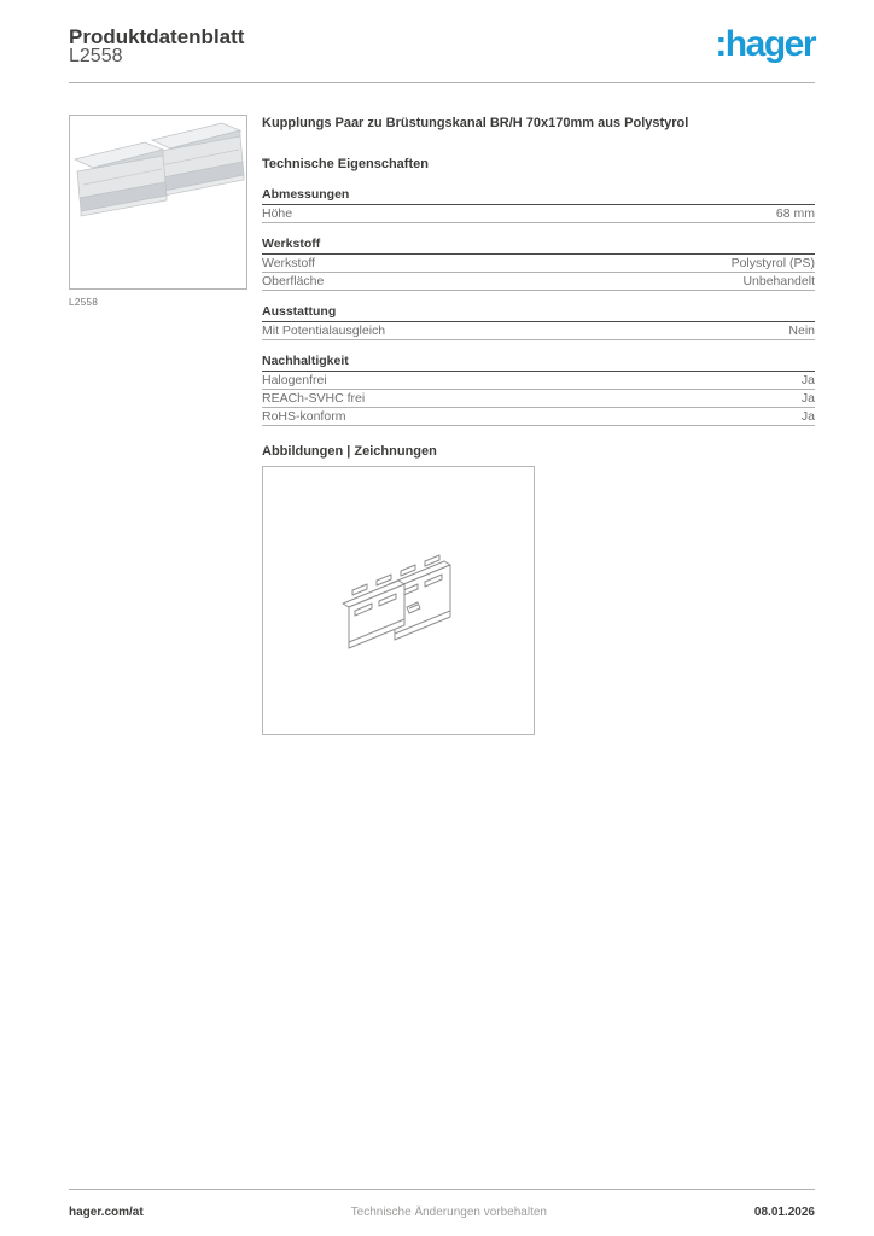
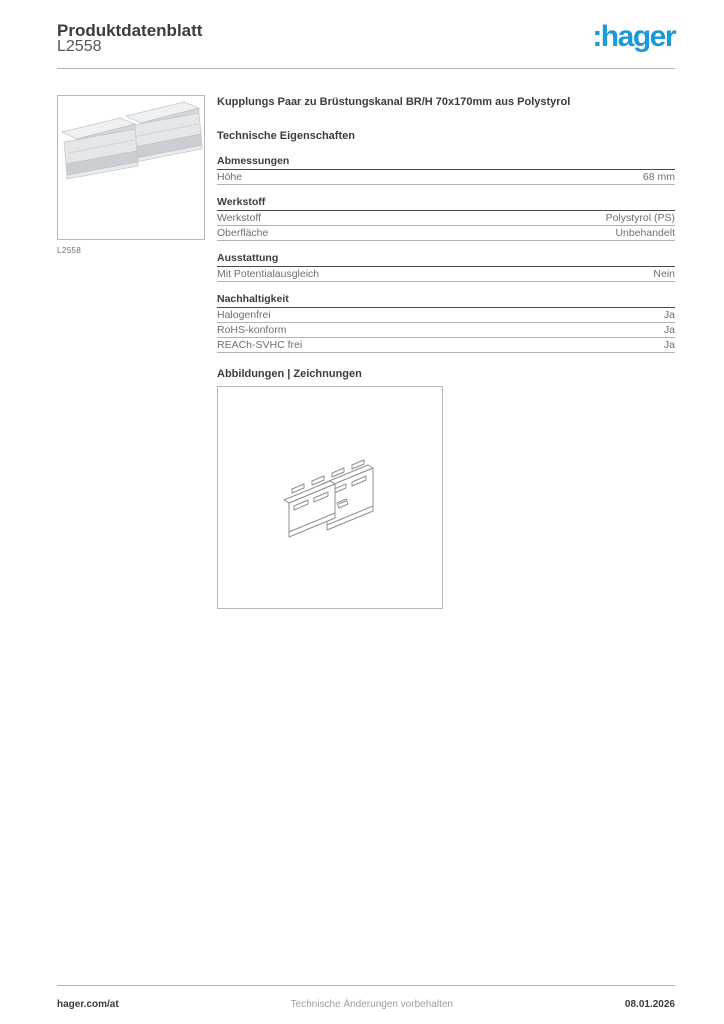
  Produktdatenblatt
  L2558
  :hager
  L2558
  Kupplungs Paar zu Brüstungskanal BR/H 70x170mm aus Polystyrol
  Technische Eigenschaften
  Abmessungen
  Höhe
  68 mm
  Werkstoff
  Werkstoff
  Polystyrol (PS)
  Oberfläche
  Unbehandelt
  Ausstattung
  Mit Potentialausgleich
  Nein
  Nachhaltigkeit
  Halogenfrei
  Ja
- REACh-SVHC frei
+ RoHS-konform
  Ja
- RoHS-konform
+ REACh-SVHC frei
  Ja
  Abbildungen | Zeichnungen
  hager.com/at
  Technische Änderungen vorbehalten
  08.01.2026
